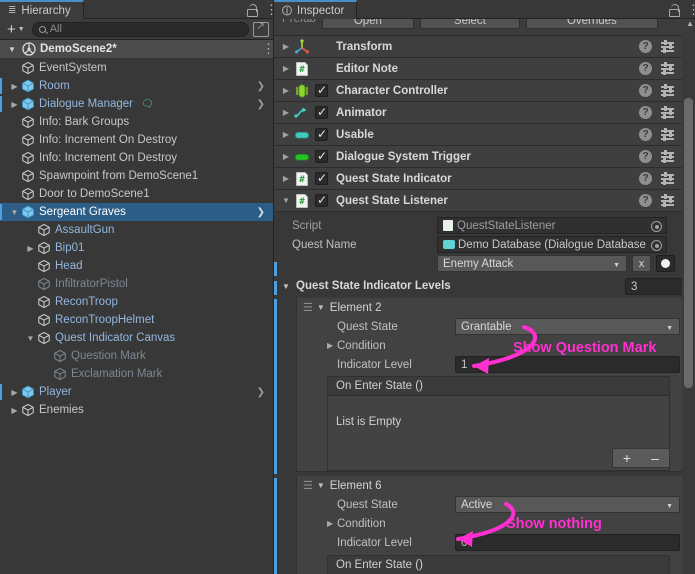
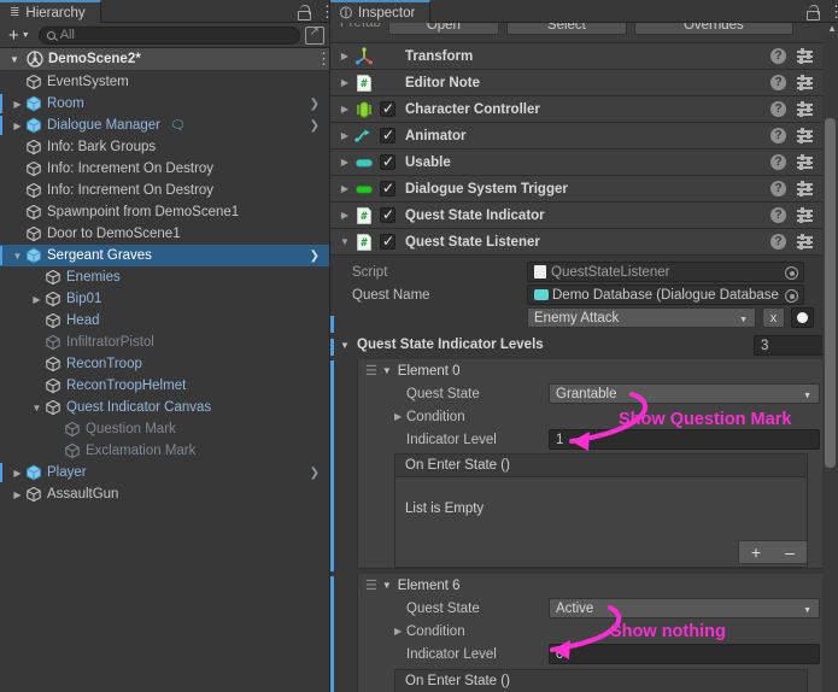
  ≣
  Hierarchy
  +
  All
  ▼
  DemoScene2*
  EventSystem
  ▶
  Room
  ❯
  ▶
  Dialogue Manager
  🗨
  ❯
  Info: Bark Groups
  Info: Increment On Destroy
  Info: Increment On Destroy
  Spawnpoint from DemoScene1
  Door to DemoScene1
  ▼
  Sergeant Graves
  ❯
- AssaultGun
+ Enemies
  ▶
  Bip01
  Head
  InfiltratorPistol
  ReconTroop
  ReconTroopHelmet
  ▼
  Quest Indicator Canvas
  Question Mark
  Exclamation Mark
  ▶
  Player
  ❯
  ▶
- Enemies
+ AssaultGun
  ⓘ
  Inspector
  Prefab
  Open
  Select
  Overrides
  ▲
  ▶
  Transform
  ?
  ▶
  #
  Editor Note
  ?
  ▶
  Character Controller
  ?
  ▶
  Animator
  ?
  ▶
  Usable
  ?
  ▶
  Dialogue System Trigger
  ?
  ▶
  #
  Quest State Indicator
  ?
  ▼
  #
  Quest State Listener
  ?
  Script
  QuestStateListener
  Quest Name
  Demo Database (Dialogue Database
  Enemy Attack
  x
  ▼
  Quest State Indicator Levels
  3
  ☰
  ▼
- Element 2
+ Element 0
  Quest State
  Grantable
  ▶
  Condition
  Indicator Level
  1
  On Enter State ()
  List is Empty
  +
  –
  ☰
  ▼
  Element 6
  Quest State
  Active
  ▶
  Condition
  Indicator Level
  On Enter State ()
  Show Question Mark
  Show nothing
